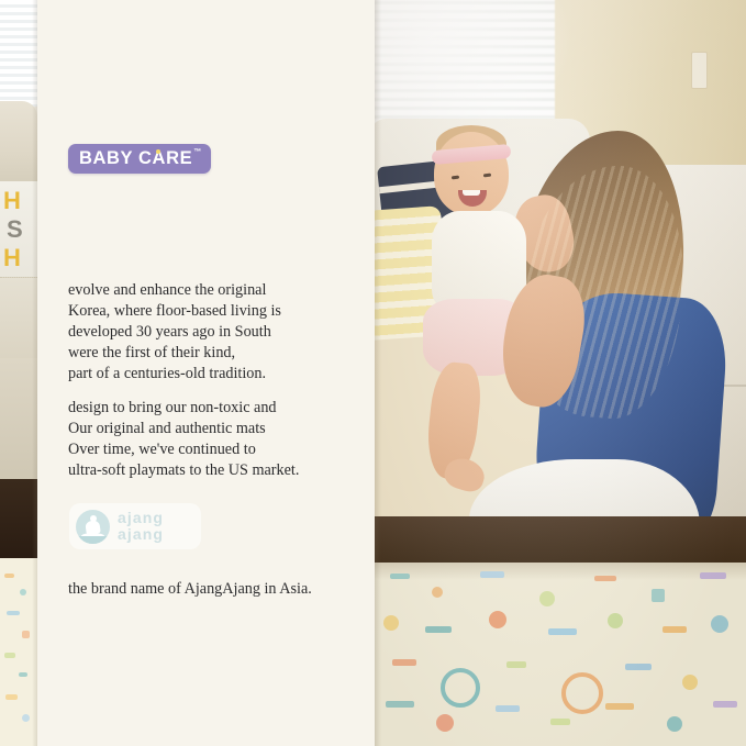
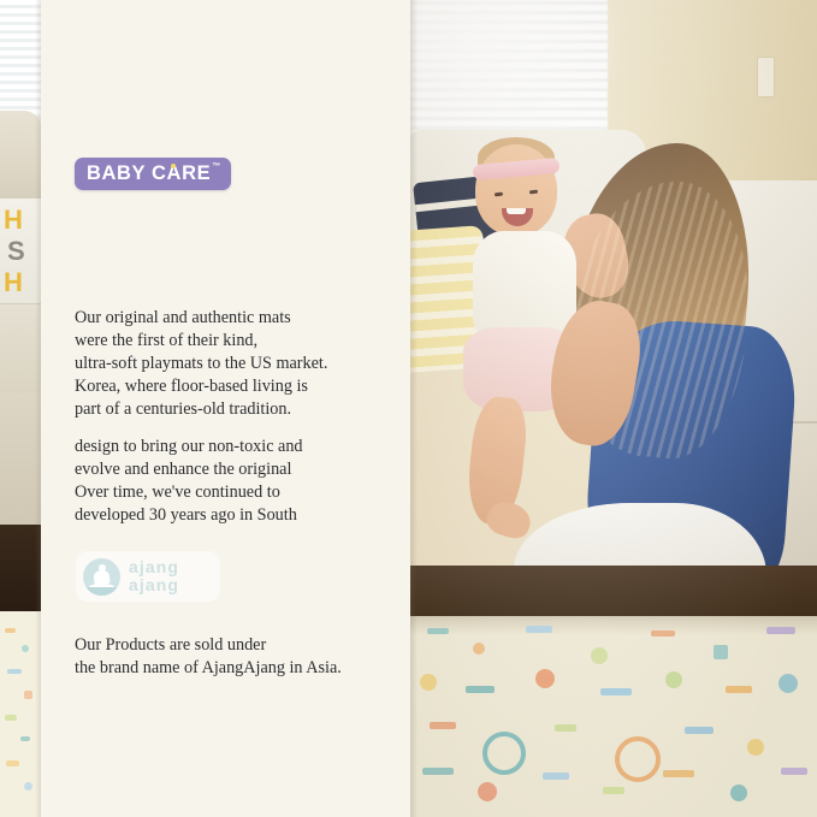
  H
  S
  H
  BABY CARE
- evolve and enhance the original
+ Our original and authentic mats
- Korea, where floor-based living is
+ were the first of their kind,
- developed 30 years ago in South
+ ultra-soft playmats to the US market.
- were the first of their kind,
+ Korea, where floor-based living is
  part of a centuries-old tradition.
  design to bring our non-toxic and
- Our original and authentic mats
+ evolve and enhance the original
  Over time, we've continued to
- ultra-soft playmats to the US market.
+ developed 30 years ago in South
  ajang
  ajang
+ Our Products are sold under
  the brand name of AjangAjang in Asia.
